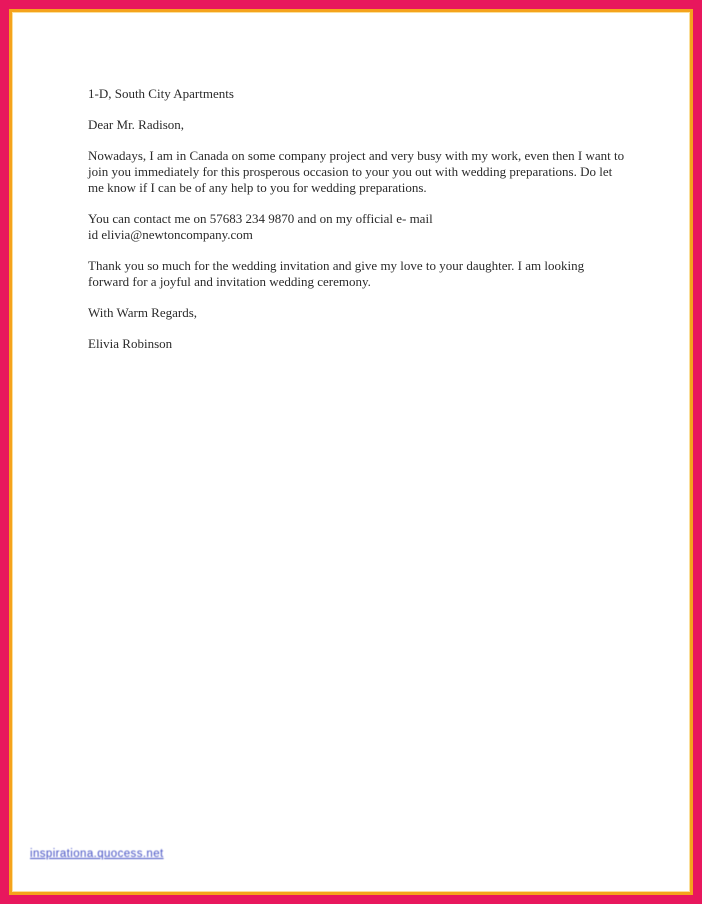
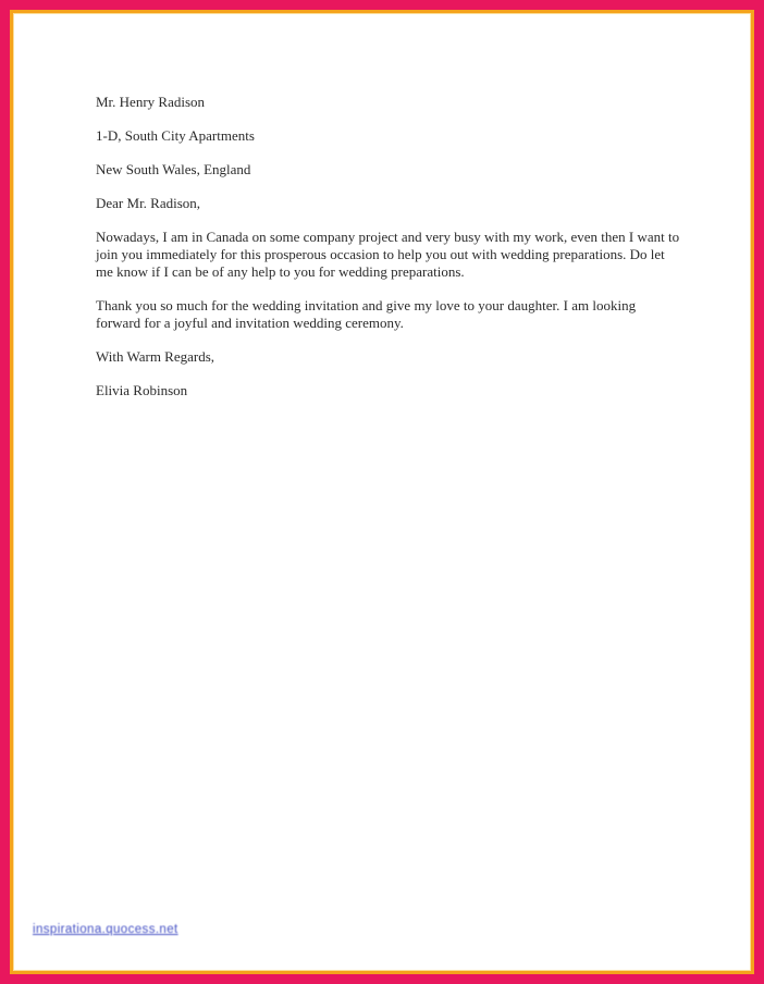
+ Mr. Henry Radison
  1-D, South City Apartments
+ New South Wales, England
  Dear Mr. Radison,
- Nowadays, I am in Canada on some company project and very busy with my work, even then I want to join you immediately for this prosperous occasion to your you out with wedding preparations. Do let me know if I can be of any help to you for wedding preparations.
+ Nowadays, I am in Canada on some company project and very busy with my work, even then I want to join you immediately for this prosperous occasion to help you out with wedding preparations. Do let me know if I can be of any help to you for wedding preparations.
- You can contact me on 57683 234 9870 and on my official e- mail
- id elivia@newtoncompany.com
  Thank you so much for the wedding invitation and give my love to your daughter. I am looking forward for a joyful and invitation wedding ceremony.
  With Warm Regards,
  Elivia Robinson
  inspirationa.quocess.net
